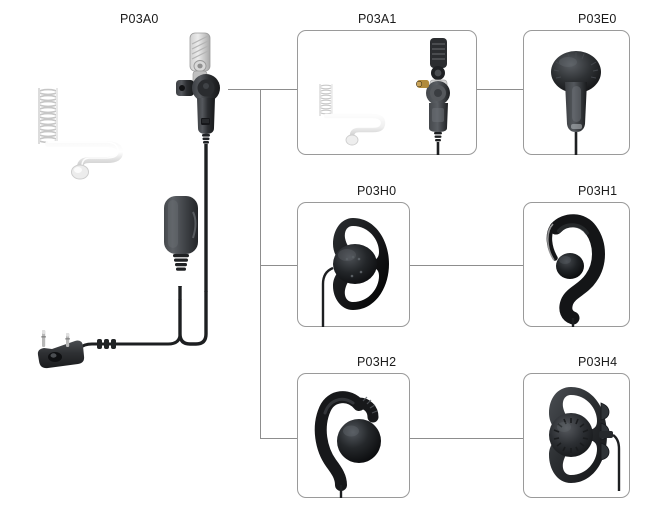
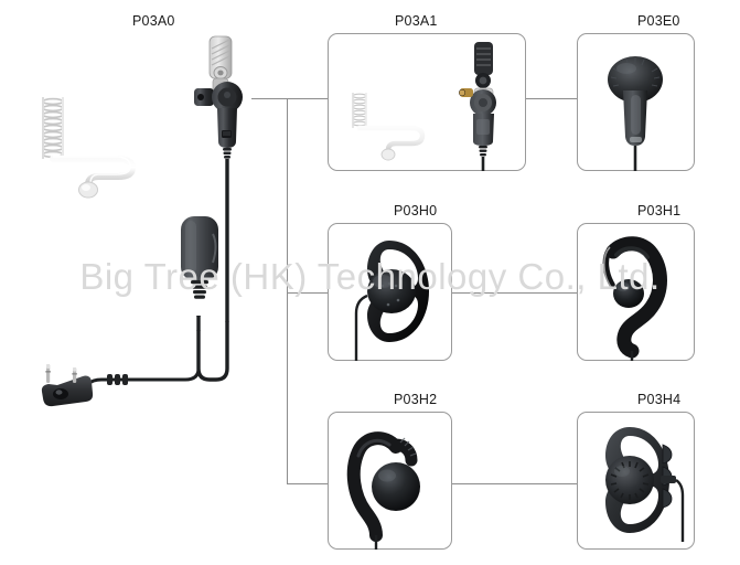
  P03A0
  P03A1
  P03E0
  P03H0
  P03H1
  P03H2
  P03H4
+ Big Tree (HK) Technology Co., Ltd.
